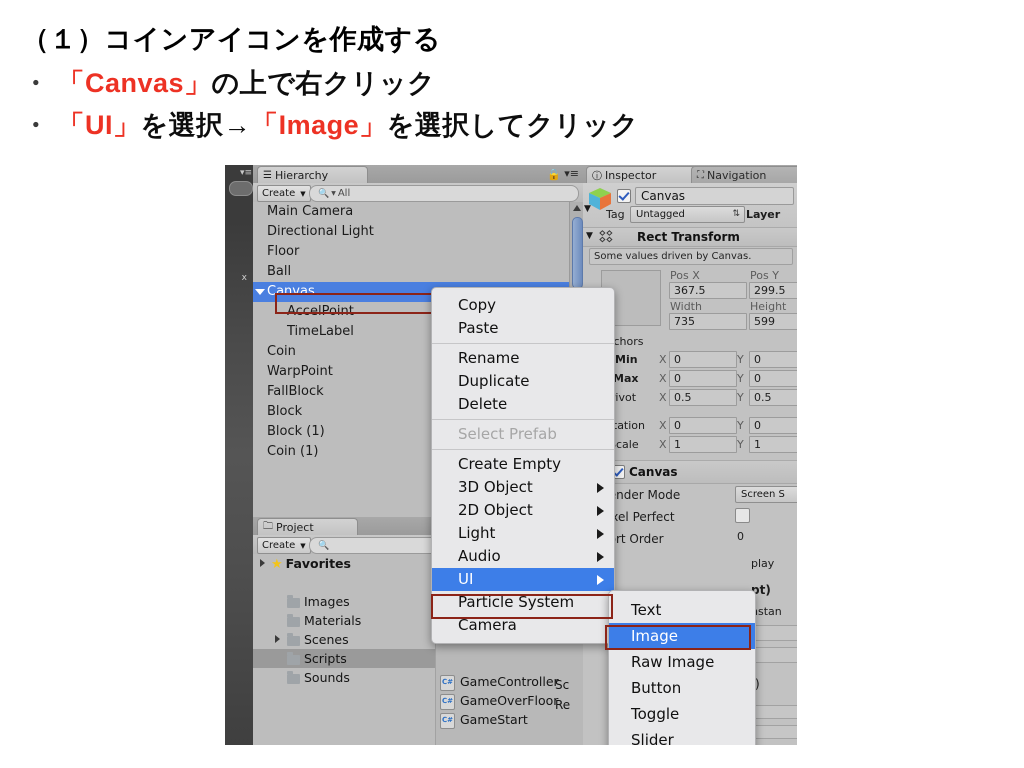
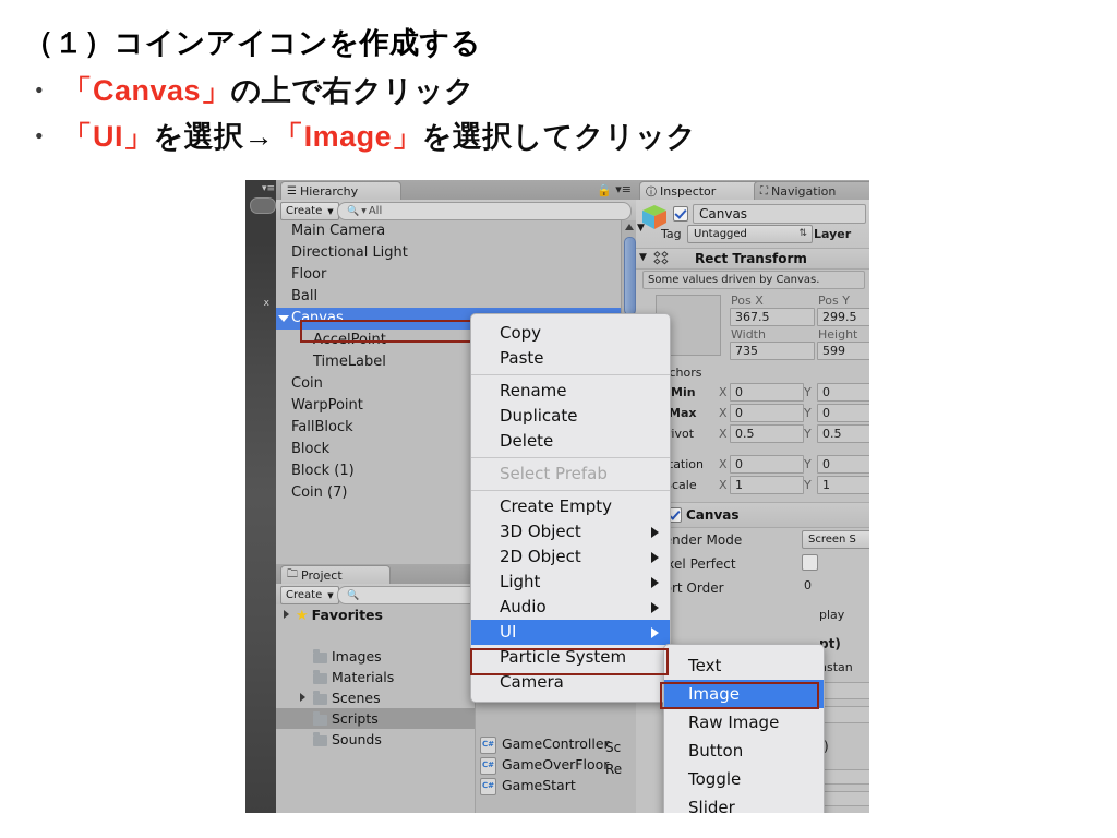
  （１）コインアイコンを作成する
  ・ 「Canvas」の上で右クリック
  ・ 「UI」を選択→「Image」を選択してクリック
  ▾≡
  x
  ☰
  Hierarchy
  🔒
  ▾≡
  Create
  ▼
  🔍
  All
  Main Camera
  Directional Light
  Floor
  Ball
  Canvas
  AccelPoint
  TimeLabel
  Coin
  WarpPoint
  FallBlock
  Block
  Block (1)
- Coin (1)
+ Coin (7)
  🗀
  Project
  Create
  ▼
  🔍
  ★ Favorites
  Images
  Materials
  Scenes
  Scripts
  Sounds
  GameController
  GameOverFloor
  GameStart
  ⓘ
  Inspector
  ⛶
  Navigation
  ▼
  Canvas
  Tag
  Untagged
  ⇅
  Layer
  ▼
  Rect Transform
  Some values driven by Canvas.
  Pos X
  367.5
  Pos Y
  299.5
  Width
  735
  Height
  599
  chors
  Min
  X
  0
  Y
  0
  Max
  X
  0
  Y
  0
  ivot
  X
  0.5
  Y
  0.5
  tation
  X
  0
  Y
  0
  cale
  X
  1
  Y
  1
  Canvas
  nder Mode
  Screen S
  el Perfect
  rt Order
  0
  play
  pt)
  stan
  )
  Sc
  Re
  Copy
  Paste
  Rename
  Duplicate
  Delete
  Select Prefab
  Create Empty
  3D Object
  2D Object
  Light
  Audio
  UI
  Particle System
  Camera
  Text
  Image
  Raw Image
  Button
  Toggle
  Slider
